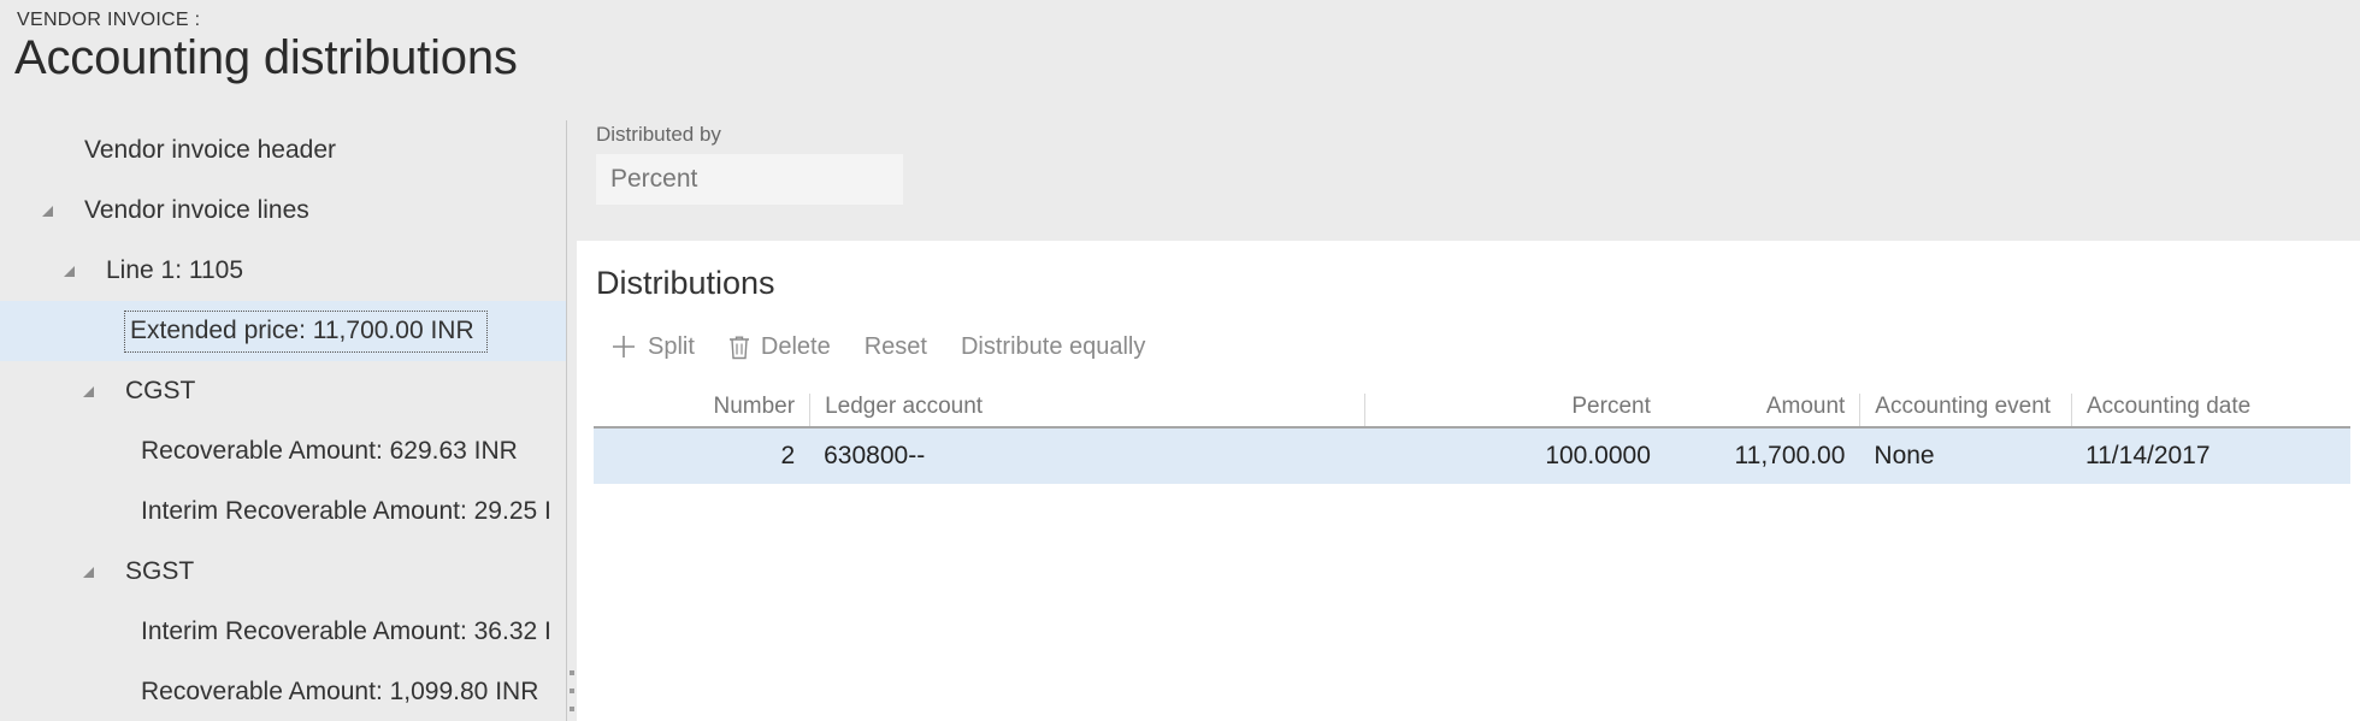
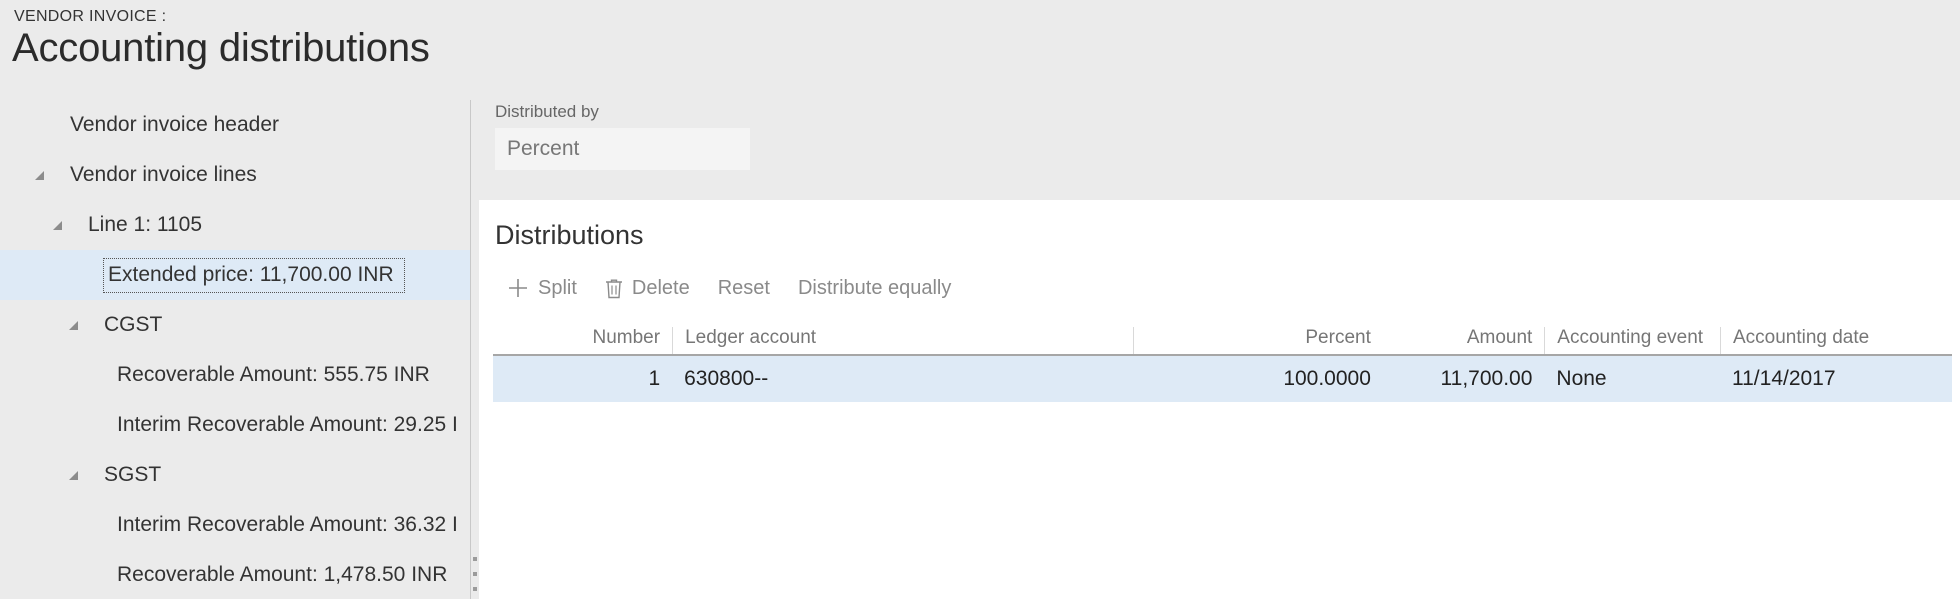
  VENDOR INVOICE :
  Accounting distributions
  Vendor invoice header
  Vendor invoice lines
  Line 1: 1105
  Extended price: 11,700.00 INR
  CGST
- Recoverable Amount: 629.63 INR
+ Recoverable Amount: 555.75 INR
  Interim Recoverable Amount: 29.25 I
  SGST
  Interim Recoverable Amount: 36.32 I
- Recoverable Amount: 1,099.80 INR
+ Recoverable Amount: 1,478.50 INR
  Distributed by
  Percent
  Distributions
  Split
  Delete
  Reset
  Distribute equally
  Number
  Ledger account
  Percent
  Amount
  Accounting event
  Accounting date
- 2
+ 1
  630800--
  100.0000
  11,700.00
  None
  11/14/2017
